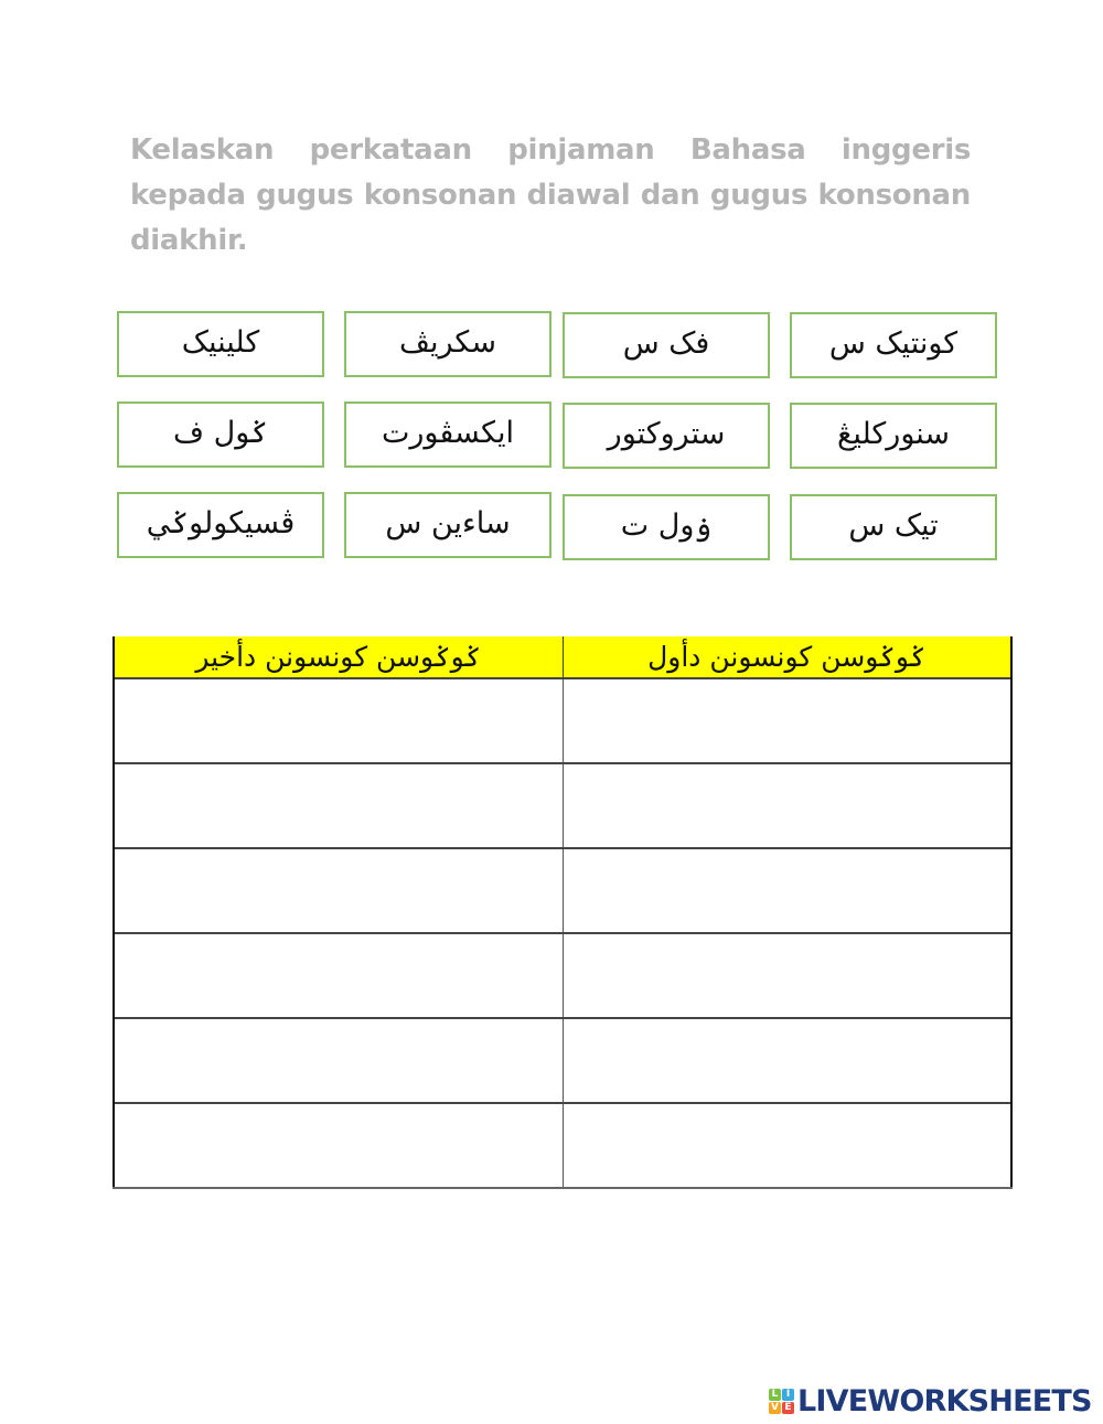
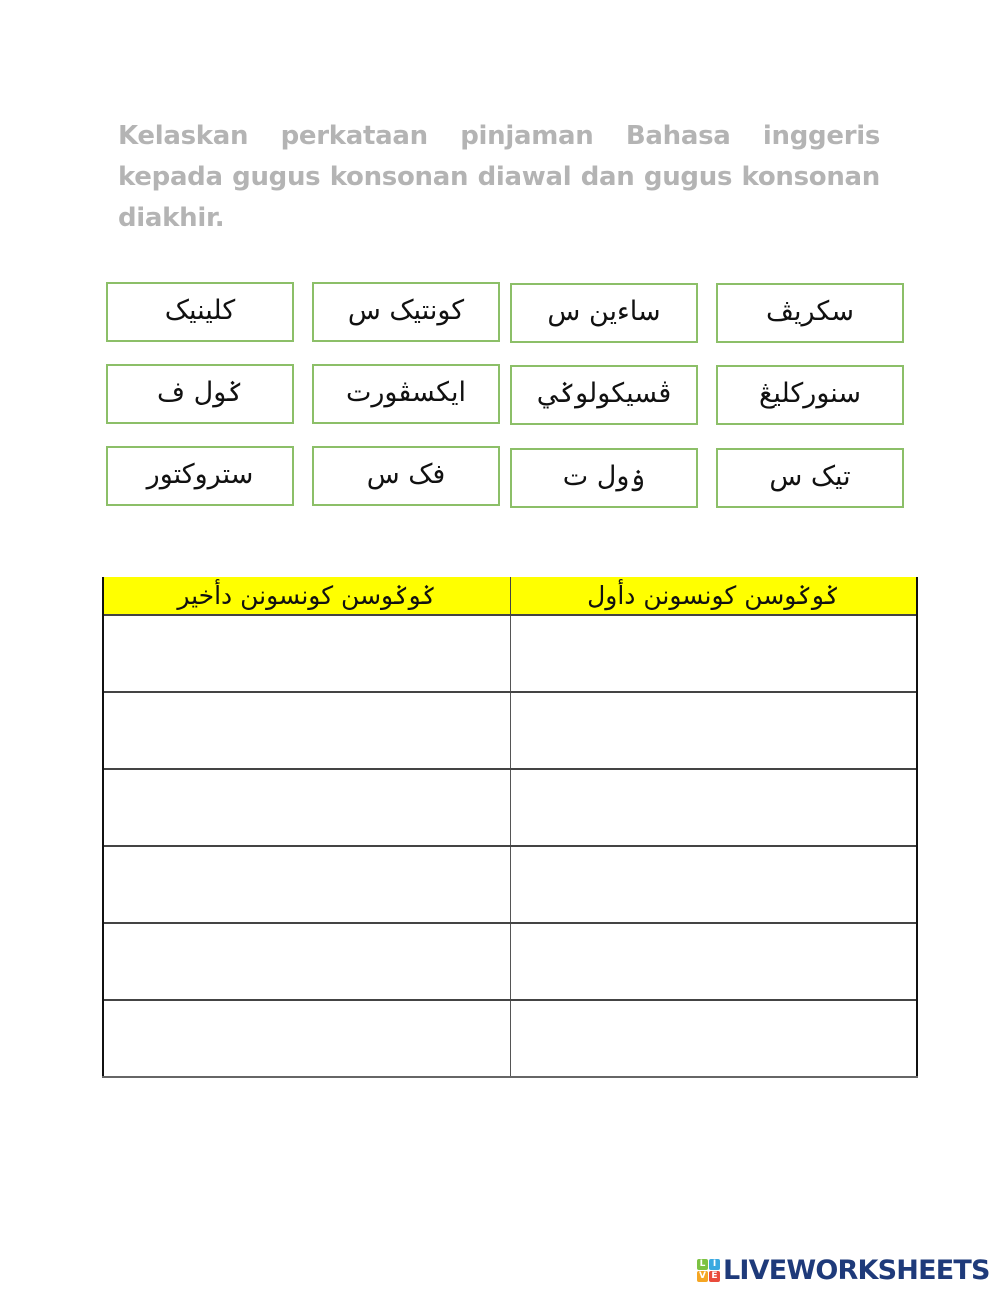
  Kelaskan perkataan pinjaman Bahasa inggeris kepada gugus konsonan diawal dan gugus konsonan diakhir.
  کلينيک
- سکريڤ
+ کونتيک س
- فک س
+ ساءين س
- کونتيک س
+ سکريڤ
  ݢول ف
  ايکسڤورت
- ستروکتور
+ ڤسيکولوݢي
  سنورکليڠ
- ڤسيکولوݢي
+ ستروکتور
- ساءين س
+ فک س
  ۏول ت
  تيک س
  ݢوݢوسن کونسونن دأخير	ݢوݢوسن کونسونن دأول
  L
  I
  V
  E
  LIVEWORKSHEETS
